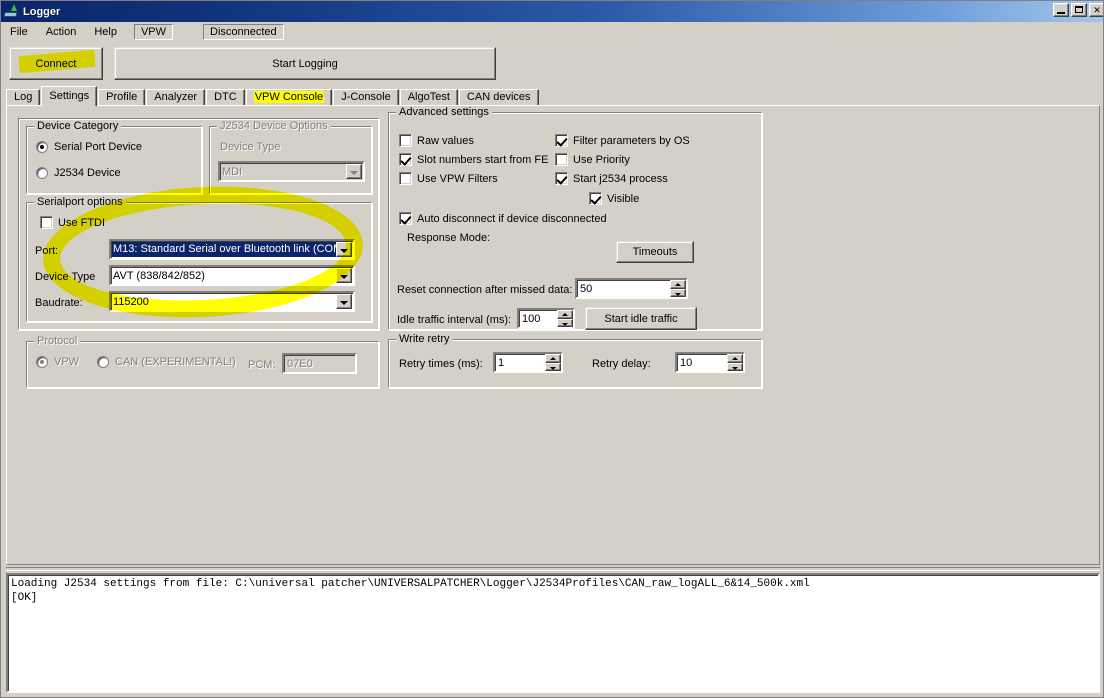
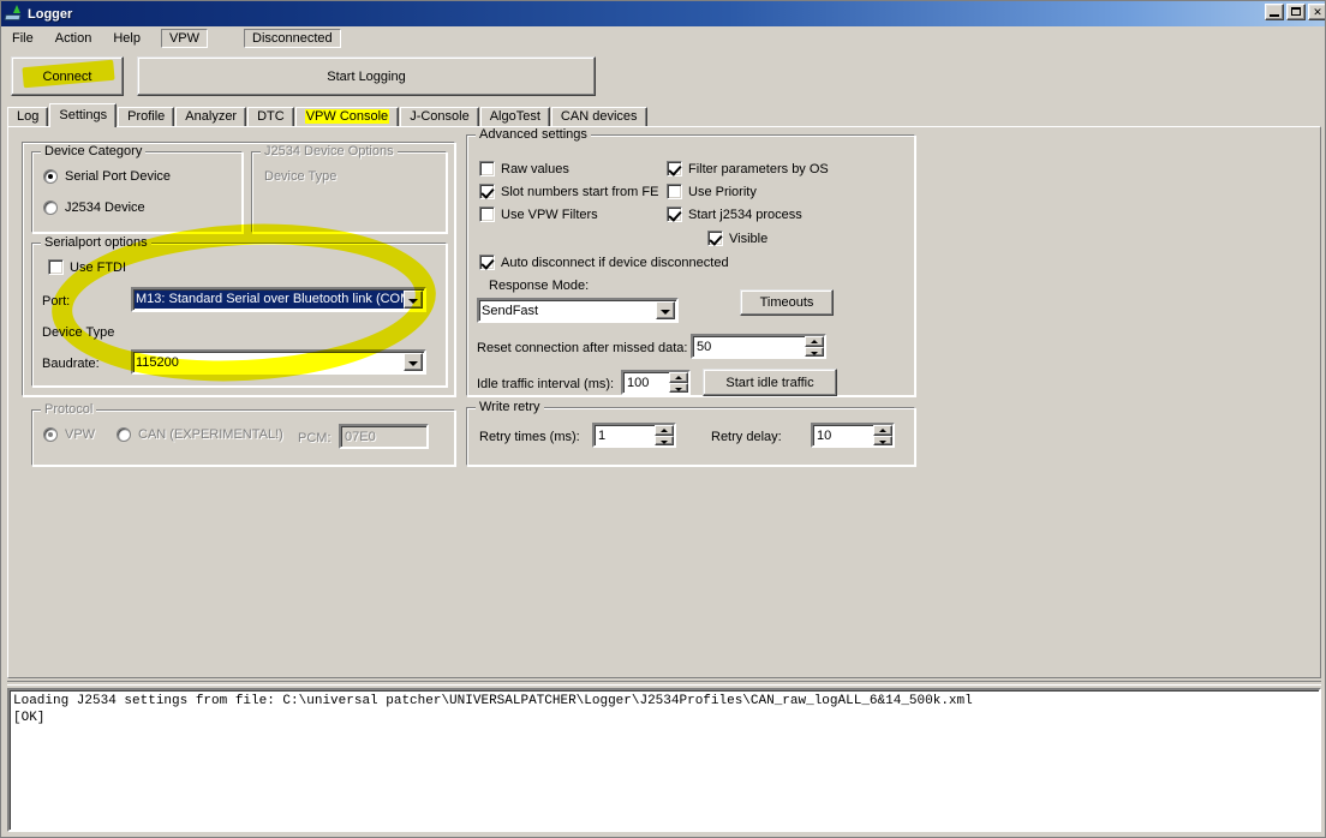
  Logger
  ✕
  File
  Action
  Help
  VPW
  Disconnected
  Start Logging
  Log
  Settings
  Profile
  Analyzer
  DTC
  VPW Console
  J-Console
  AlgoTest
  CAN devices
  Device Category
  Serial Port Device
  J2534 Device
  J2534 Device Options
  Device Type
- MDI
  Serialport options
  Use FTDI
  Port:
  M13: Standard Serial over Bluetooth link (CO
  Device Type
- AVT (838/842/852)
  Baudrate:
  115200
  Protocol
  VPW
  CAN (EXPERIMENTAL!)
  PCM:
  07E0
  Advanced settings
  Raw values
  Slot numbers start from FE
  Use VPW Filters
  Filter parameters by OS
  Use Priority
  Start j2534 process
  Visible
  Auto disconnect if device disconnected
  Response Mode:
+ SendFast
  Timeouts
  Reset connection after missed data:
  50
  Idle traffic interval (ms):
  100
  Start idle traffic
  Write retry
  Retry times (ms):
  1
  Retry delay:
  10
  Loading J2534 settings from file: C:\universal patcher\UNIVERSALPATCHER\Logger\J2534Profiles\CAN_raw_logALL_6&14_500k.xml
  [OK]
